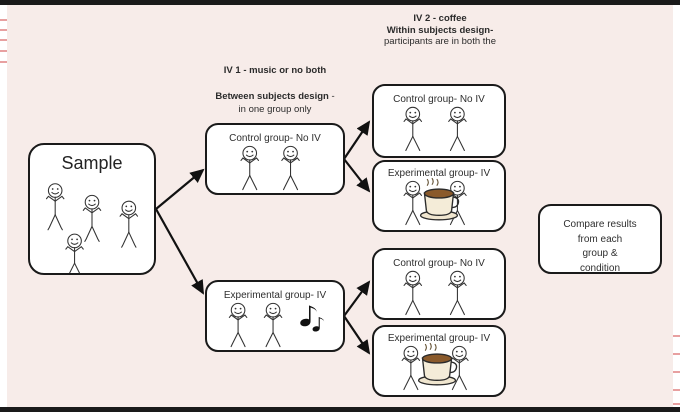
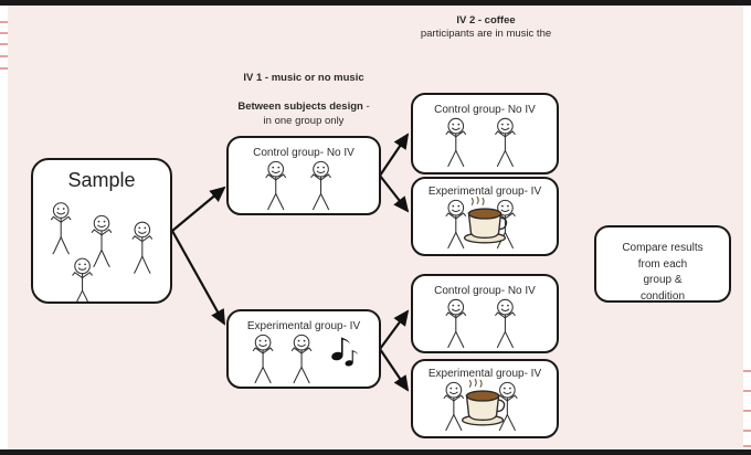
- IV 1 - music or no both
+ IV 1 - music or no music
  Between subjects design -
  in one group only
  IV 2 - coffee
- Within subjects design-
- participants are in both the
+ participants are in music the
  Sample
  Control group- No IV
  Experimental group- IV
  Control group- No IV
  Experimental group- IV
  Control group- No IV
  Experimental group- IV
  Compare results
  from each
  group &
  condition
